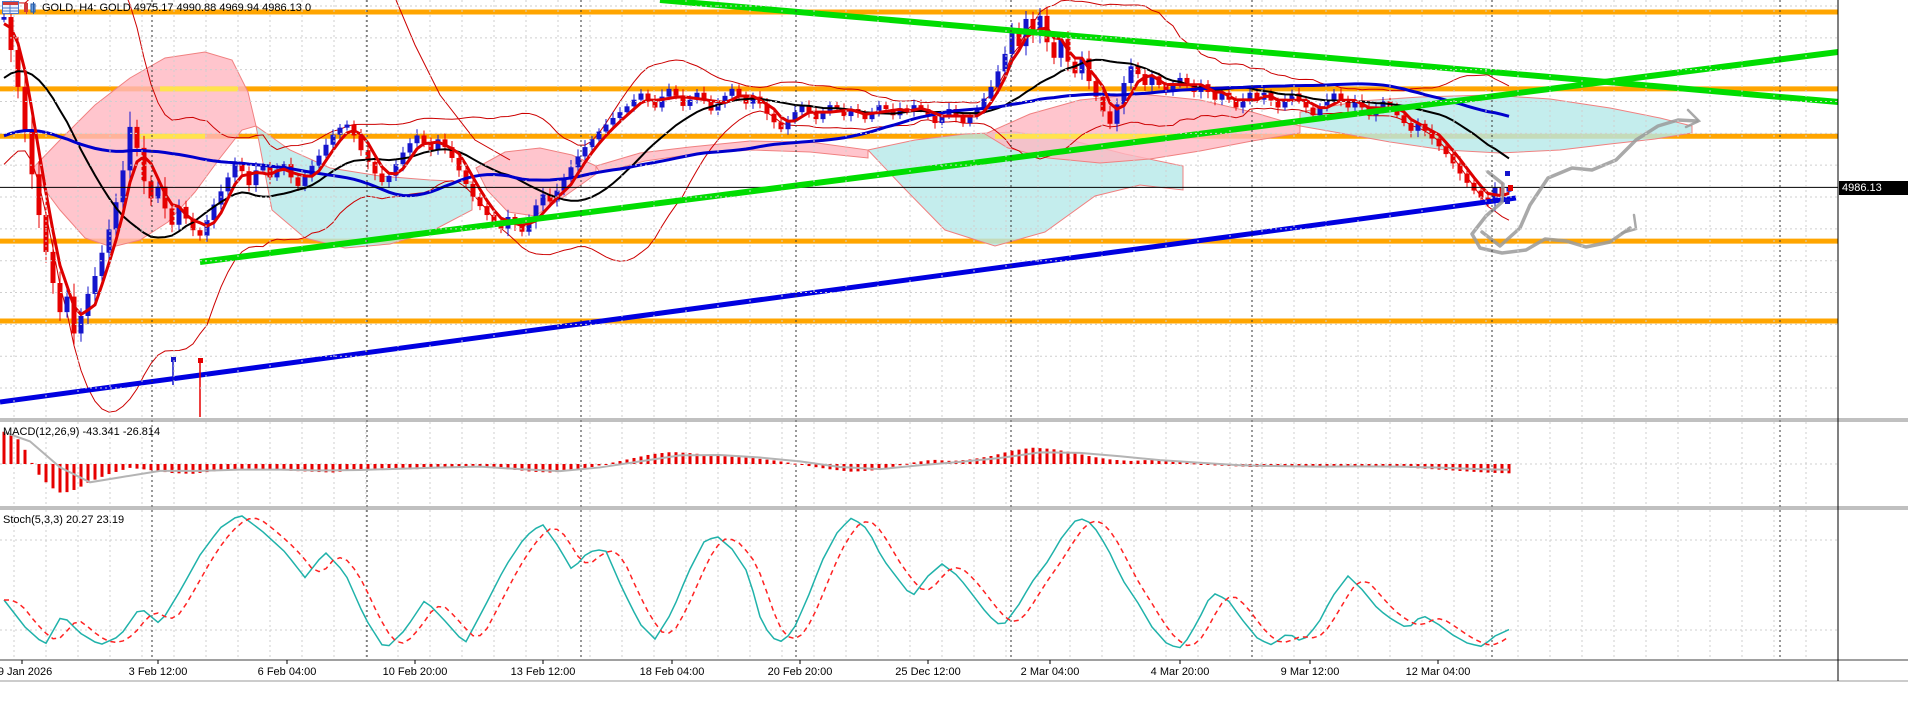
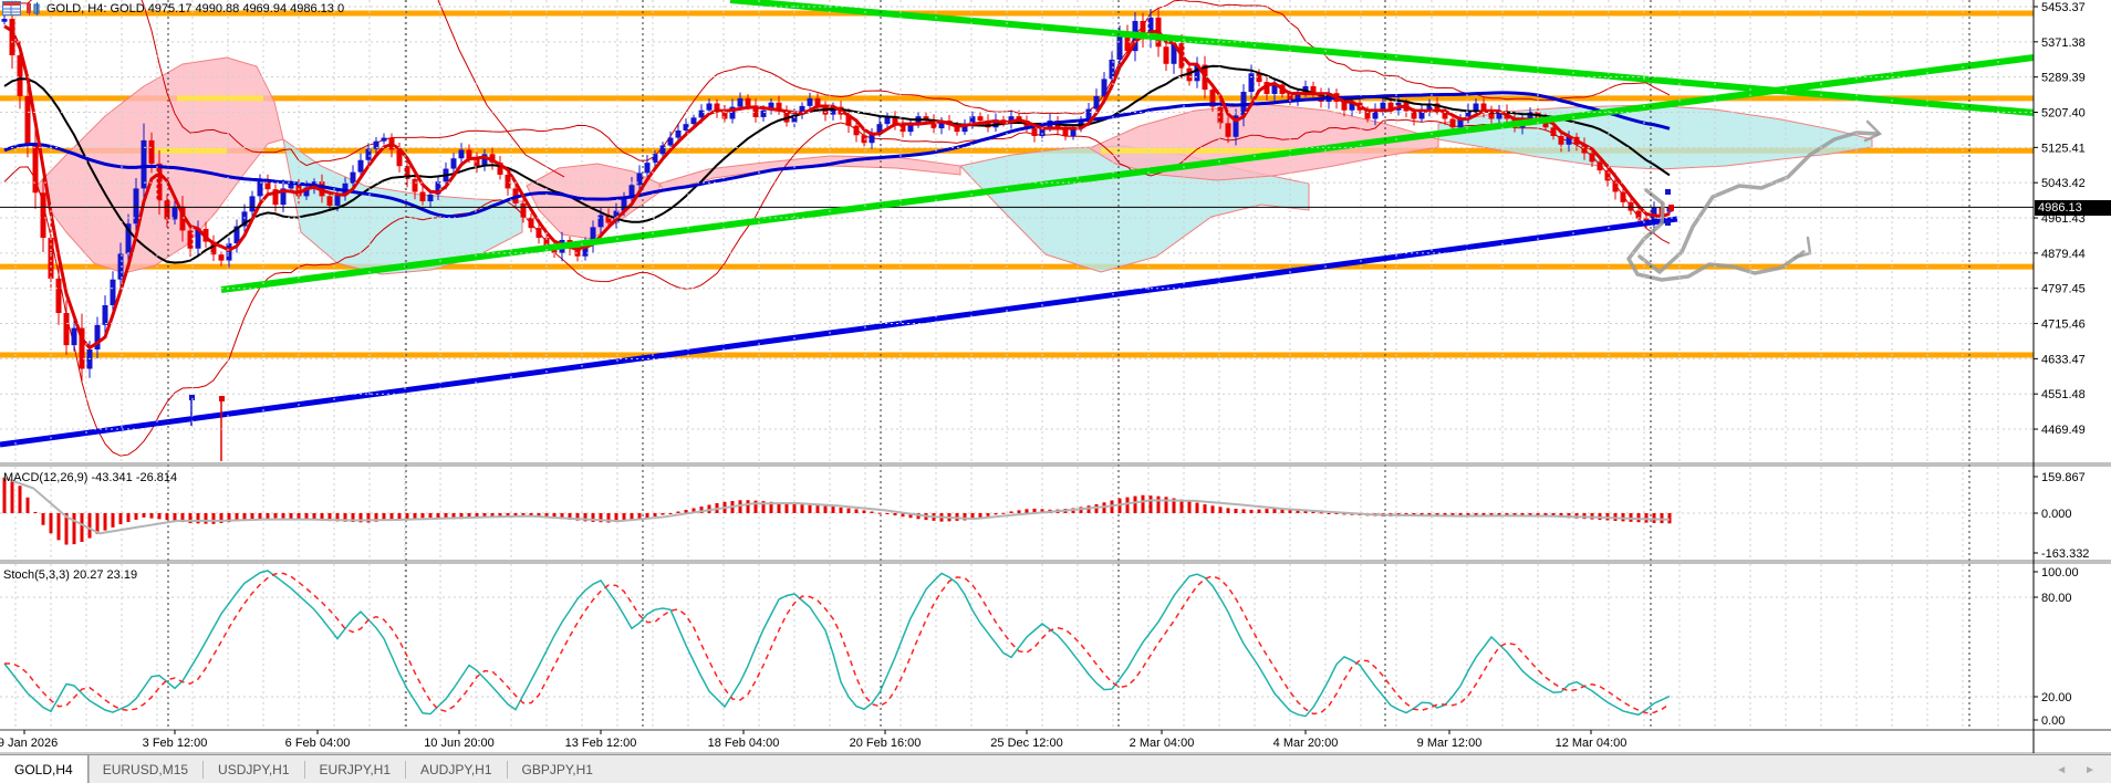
+ 5453.37
+ 5371.38
+ 5289.39
+ 5207.40
+ 5125.41
+ 5043.42
+ 4961.43
+ 4879.44
+ 4797.45
+ 4715.46
+ 4633.47
+ 4551.48
+ 4469.49
+ 159.867
+ 0.000
+ -163.332
+ 100.00
+ 80.00
+ 20.00
+ 0.00
  9 Jan 2026
  3 Feb 12:00
  6 Feb 04:00
- 10 Feb 20:00
+ 10 Jun 20:00
  13 Feb 12:00
  18 Feb 04:00
- 20 Feb 20:00
+ 20 Feb 16:00
  25 Dec 12:00
  2 Mar 04:00
  4 Mar 20:00
  9 Mar 12:00
  12 Mar 04:00
  GOLD, H4: GOLD 4975.17 4990.88 4969.94 4986.13 0
  MACD(12,26,9) -43.341 -26.814
  Stoch(5,3,3) 20.27 23.19
  4986.13
+ GOLD,H4
+ EURUSD,M15
+ USDJPY,H1
+ EURJPY,H1
+ AUDJPY,H1
+ GBPJPY,H1
+ ◄
+ ►
